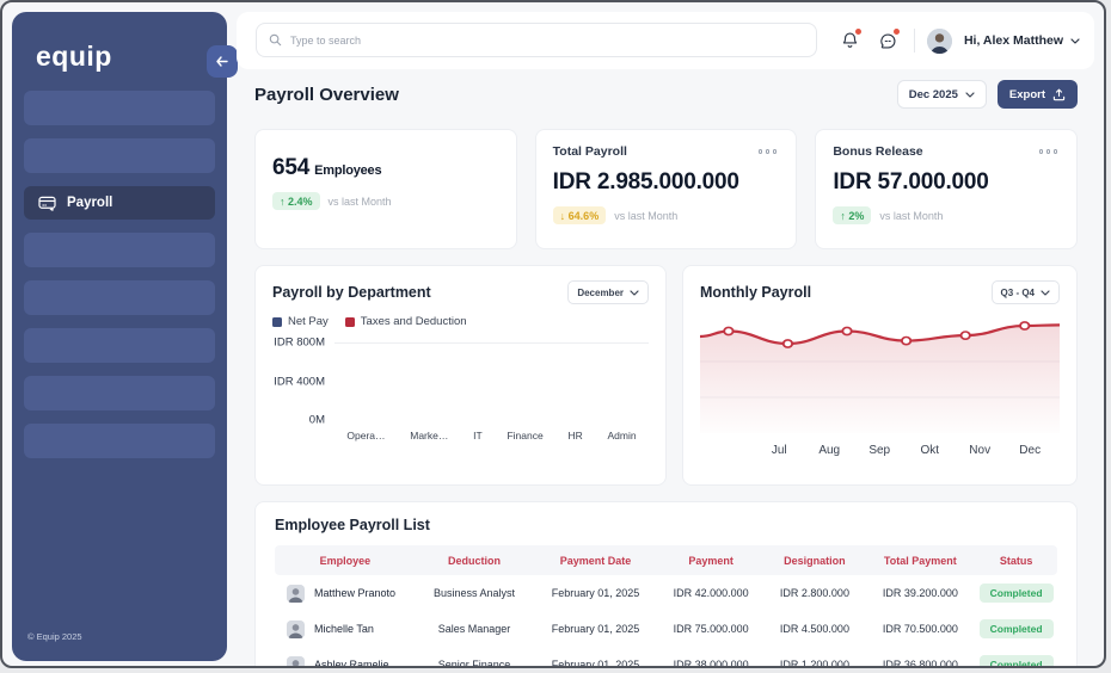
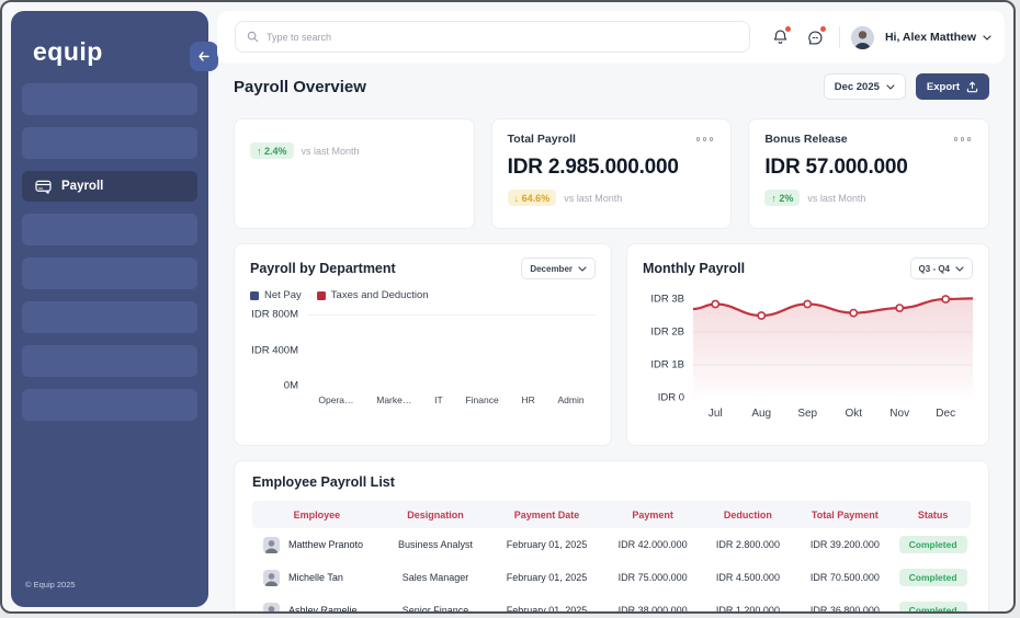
  equip
  Payroll
  © Equip 2025
  Type to search
  Hi, Alex Matthew
  Payroll Overview
  Dec 2025
  Export
- 654 Employees
  ↑ 2.4%
  vs last Month
  Total Payroll
  IDR 2.985.000.000
  ↓ 64.6%
  vs last Month
  Bonus Release
  IDR 57.000.000
  ↑ 2%
  vs last Month
  Payroll by Department
  December
  Net Pay
  Taxes and Deduction
  IDR 800M
  IDR 400M
  0M
  Opera…
  Marke…
  IT
  Finance
  HR
  Admin
  Monthly Payroll
  Q3 - Q4
+ IDR 3B
+ IDR 2B
+ IDR 1B
+ IDR 0
  Jul
  Aug
  Sep
  Okt
  Nov
  Dec
  Employee Payroll List
  Employee
- Deduction
+ Designation
  Payment Date
  Payment
- Designation
+ Deduction
  Total Payment
  Status
  Matthew Pranoto
  Business Analyst
  February 01, 2025
  IDR 42.000.000
  IDR 2.800.000
  IDR 39.200.000
  Completed
  Michelle Tan
  Sales Manager
  February 01, 2025
  IDR 75.000.000
  IDR 4.500.000
  IDR 70.500.000
  Completed
  Ashley Ramelie
  Senior Finance
  February 01, 2025
  IDR 38.000.000
  IDR 1.200.000
  IDR 36.800.000
  Completed
